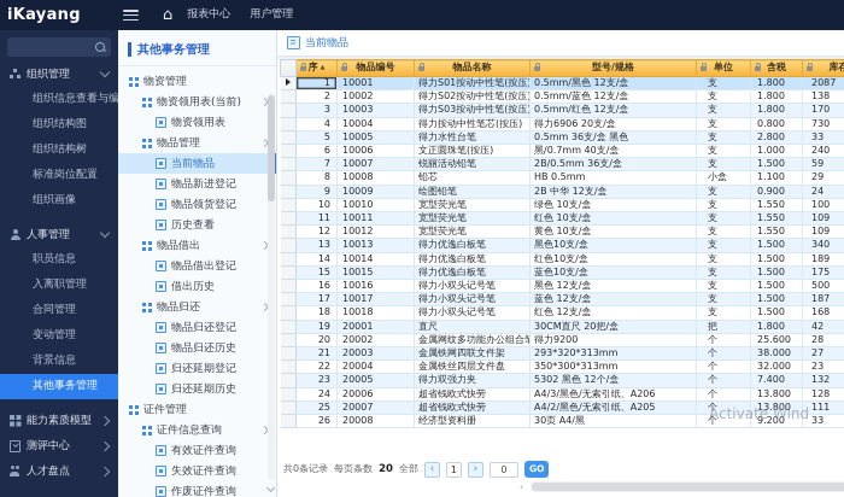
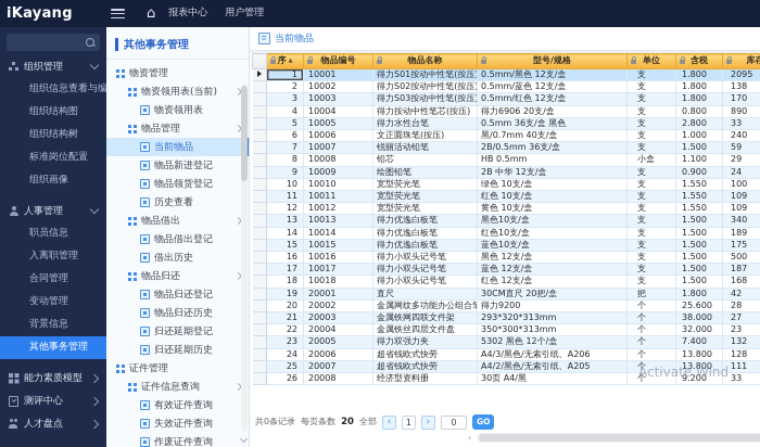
  iKayang
  ⌂
  报表中心
  用户管理
  组织管理
  组织信息查看与编
  组织结构图
  组织结构树
  标准岗位配置
  组织画像
  人事管理
  职员信息
  入离职管理
  合同管理
  变动管理
  背景信息
  其他事务管理
  能力素质模型
  测评中心
  人才盘点
  其他事务管理
  物资管理
  物资领用表(当前)
  物资领用表
  物品管理
  当前物品
  物品新进登记
  物品领货登记
  历史查看
  物品借出
  物品借出登记
  借出历史
  物品归还
  物品归还登记
  物品归还历史
  归还延期登记
  归还延期历史
  证件管理
  证件信息查询
  有效证件查询
  失效证件查询
  作废证件查询
  当前物品
  	序	物品编号	物品名称	型号/规格	单位	含税	库
- 	1	10001	得力S01按动中性笔(按压)	0.5mm/黑色 12支/盒	支	1.800	2087
+ 	1	10001	得力S01按动中性笔(按压)	0.5mm/黑色 12支/盒	支	1.800	2095
  	2	10002	得力S02按动中性笔(按压)	0.5mm/蓝色 12支/盒	支	1.800	138
  	3	10003	得力S03按动中性笔(按压)	0.5mm/红色 12支/盒	支	1.800	170
- 	4	10004	得力按动中性笔芯(按压)	得力6906 20支/盒	支	0.800	730
+ 	4	10004	得力按动中性笔芯(按压)	得力6906 20支/盒	支	0.800	890
  	5	10005	得力水性台笔	0.5mm 36支/盒 黑色	支	2.800	33
  	6	10006	文正圆珠笔(按压)	黑/0.7mm 40支/盒	支	1.000	240
  	7	10007	锐丽活动铅笔	2B/0.5mm 36支/盒	支	1.500	59
  	8	10008	铅芯	HB 0.5mm	小盒	1.100	29
  	9	10009	绘图铅笔	2B 中华 12支/盒	支	0.900	24
  	10	10010	宽型荧光笔	绿色 10支/盒	支	1.550	100
  	11	10011	宽型荧光笔	红色 10支/盒	支	1.550	109
  	12	10012	宽型荧光笔	黄色 10支/盒	支	1.550	109
  	13	10013	得力优逸白板笔	黑色10支/盒	支	1.500	340
  	14	10014	得力优逸白板笔	红色10支/盒	支	1.500	189
  	15	10015	得力优逸白板笔	蓝色10支/盒	支	1.500	175
  	16	10016	得力小双头记号笔	黑色 12支/盒	支	1.500	500
  	17	10017	得力小双头记号笔	蓝色 12支/盒	支	1.500	187
  	18	10018	得力小双头记号笔	红色 12支/盒	支	1.500	168
  	19	20001	直尺	30CM直尺 20把/盒	把	1.800	42
  	20	20002	金属网纹多功能办公组合	得力9200	个	25.600	28
  	21	20003	金属铁网四联文件架	293*320*313mm	个	38.000	27
  	22	20004	金属铁丝四层文件盘	350*300*313mm	个	32.000	23
  	23	20005	得力双强力夹	5302 黑色 12个/盒	个	7.400	132
  	24	20006	超省钱欧式快劳	A4/3/黑色/无索引纸、A206	个	13.800	128
  	25	20007	超省钱欧式快劳	A4/2/黑色/无索引纸、A205	个	13.800	111
  	26	20008	经济型资料册	30页 A4/黑	个	9.200	33
  共0条记录
  每页条数
  20
  全部
  ‹
  1
  ›
  0
  GO
  ‹
  Activate Wind
